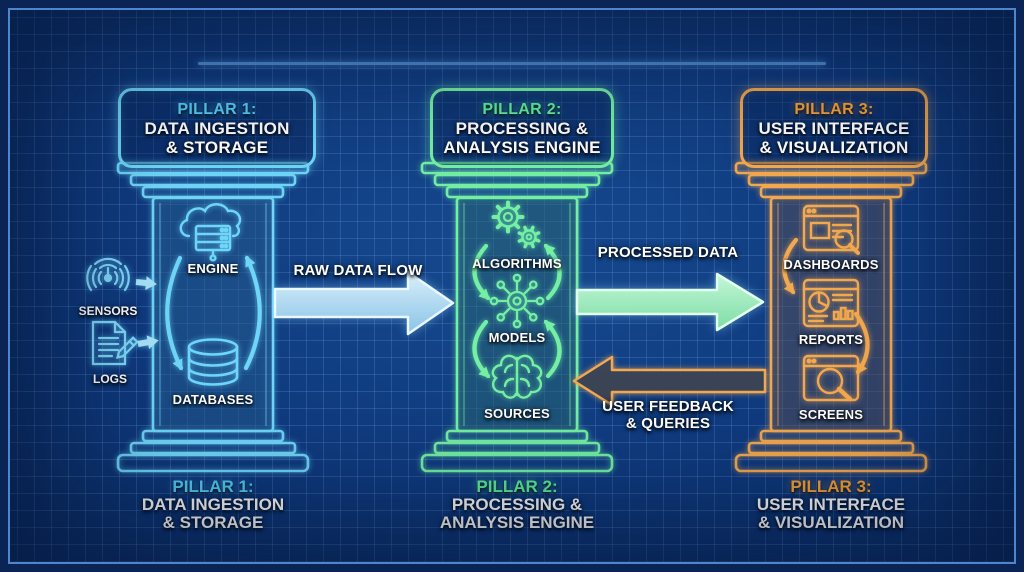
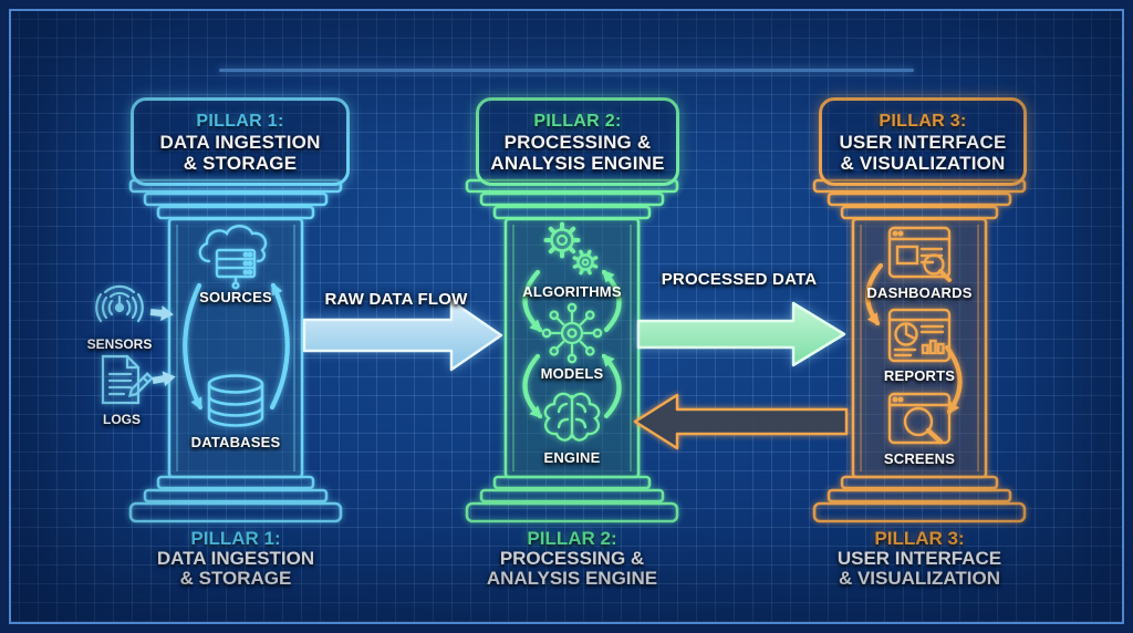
  PILLAR 1:
  DATA INGESTION
  & STORAGE
  PILLAR 2:
  PROCESSING &
  ANALYSIS ENGINE
  PILLAR 3:
  USER INTERFACE
  & VISUALIZATION
- ENGINE
+ SOURCES
  DATABASES
  ALGORITHMS
  MODELS
- SOURCES
+ ENGINE
  DASHBOARDS
  REPORTS
  SCREENS
  SENSORS
  LOGS
  RAW DATA FLOW
  PROCESSED DATA
- USER FEEDBACK
- & QUERIES
  PILLAR 1:
  DATA INGESTION
  & STORAGE
  PILLAR 2:
  PROCESSING &
  ANALYSIS ENGINE
  PILLAR 3:
  USER INTERFACE
  & VISUALIZATION
